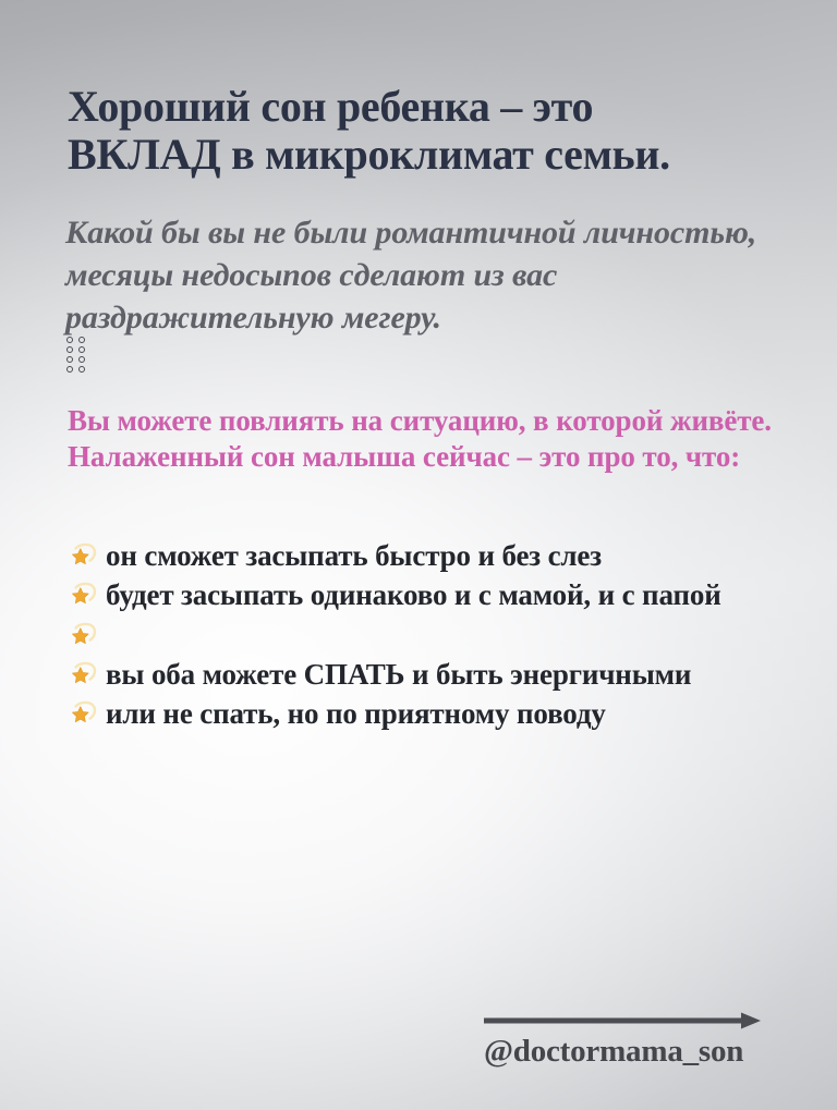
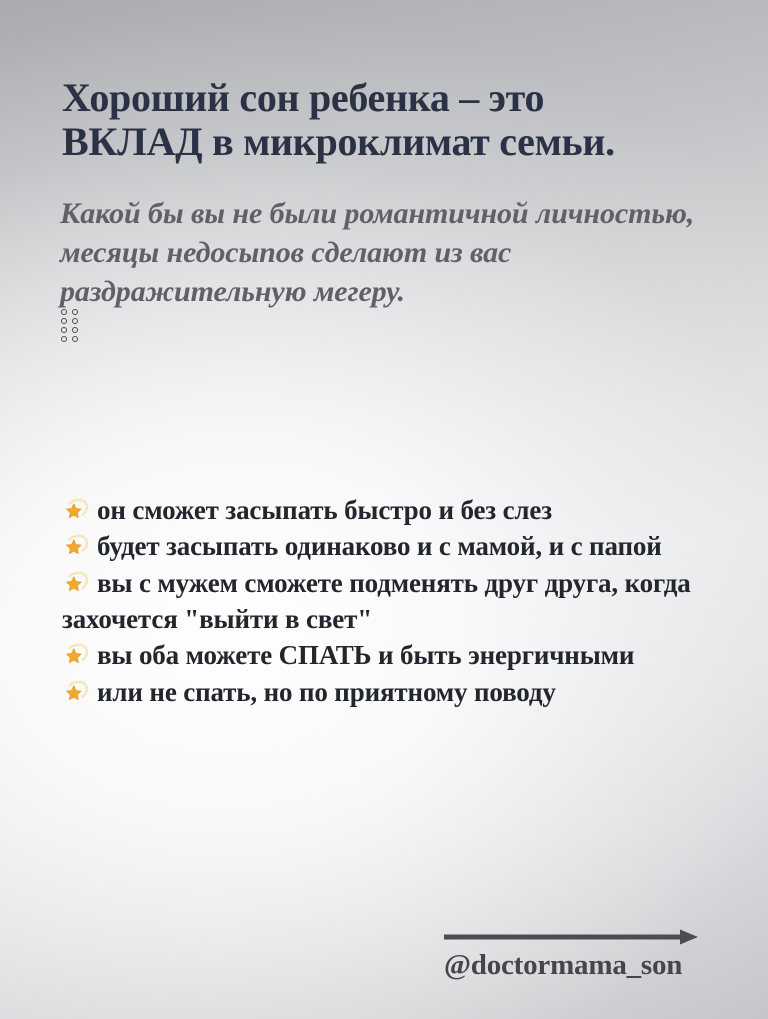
  Хороший сон ребенка – это
  ВКЛАД в микроклимат семьи.
  Какой бы вы не были романтичной личностью, месяцы недосыпов сделают из вас раздражительную мегеру.
- Вы можете повлиять на ситуацию, в которой живёте. Налаженный сон малыша сейчас – это про то, что:
  он сможет засыпать быстро и без слез
  будет засыпать одинаково и с мамой, и с папой
+ вы с мужем сможете подменять друг друга, когда захочется "выйти в свет"
  вы оба можете СПАТЬ и быть энергичными
  или не спать, но по приятному поводу
  @doctormama_son
